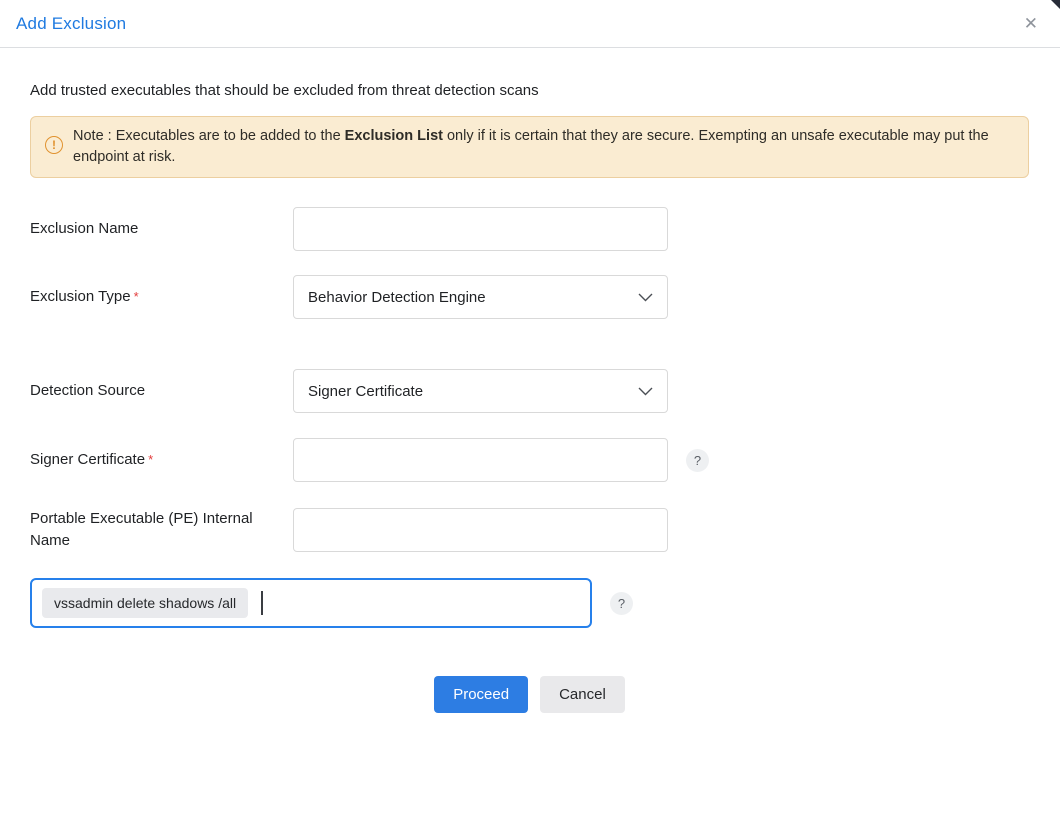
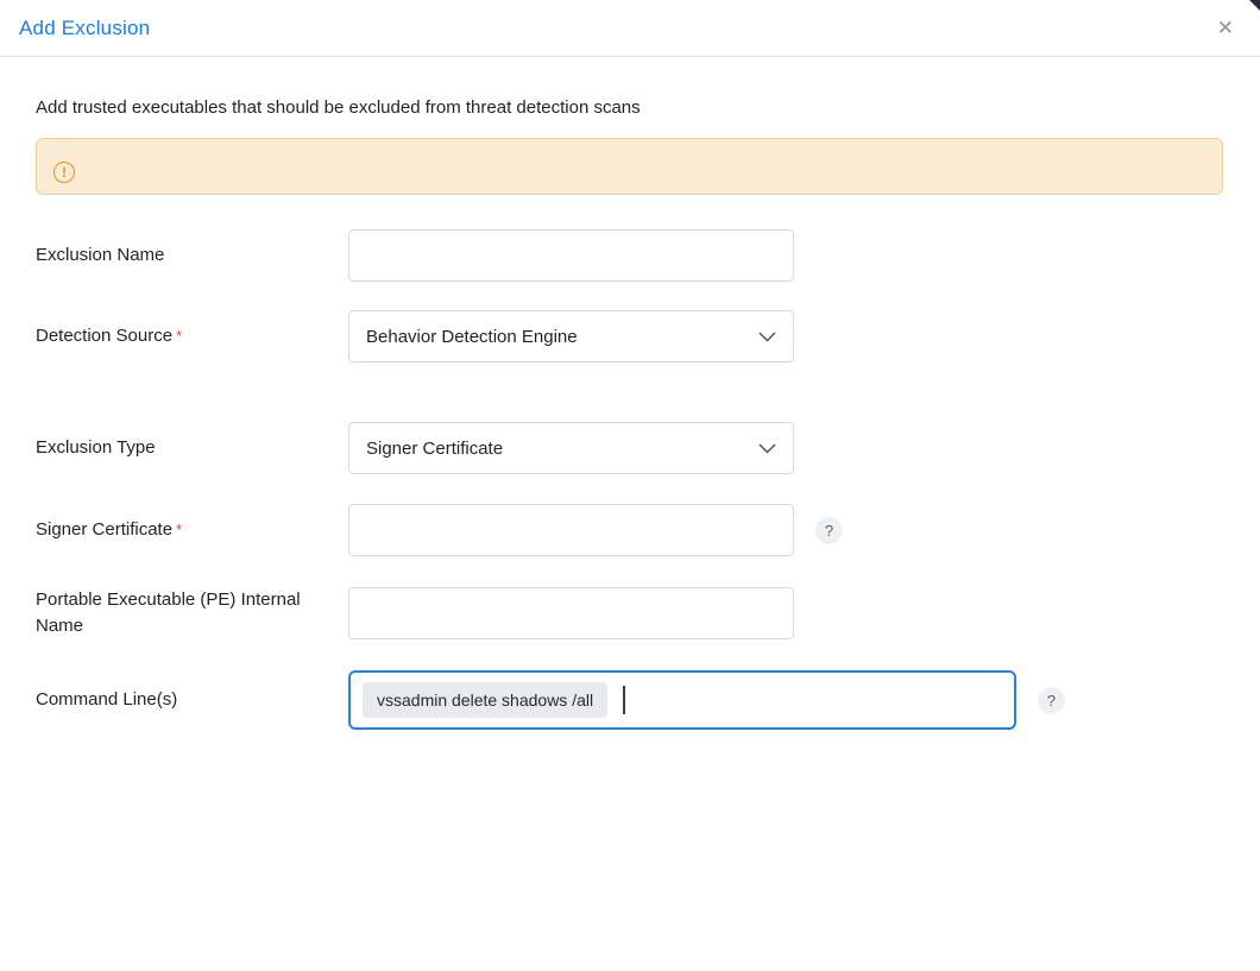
  Add Exclusion
  ✕
  Add trusted executables that should be excluded from threat detection scans
  !
- Note : Executables are to be added to the Exclusion List only if it is certain that they are secure. Exempting an unsafe executable may put the endpoint at risk.
  Exclusion Name
- Exclusion Type *
+ Detection Source *
  Behavior Detection Engine
- Detection Source
+ Exclusion Type
  Signer Certificate
  Signer Certificate *
  ?
  Portable Executable (PE) Internal Name
+ Command Line(s)
  vssadmin delete shadows /all
  ?
- Proceed
- Cancel
